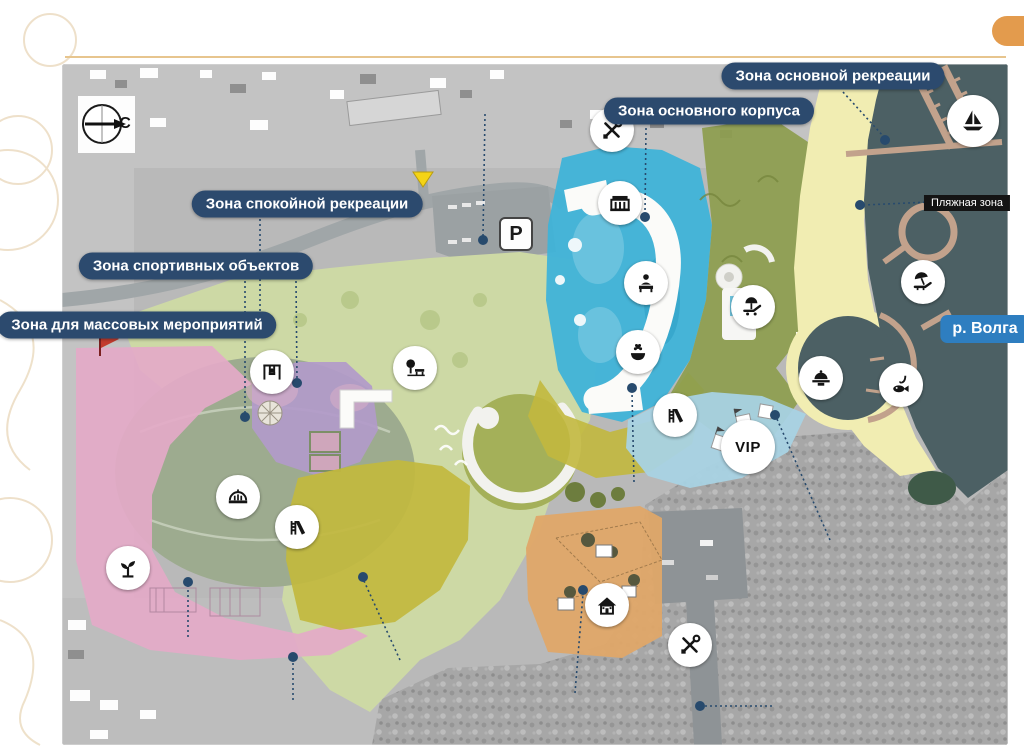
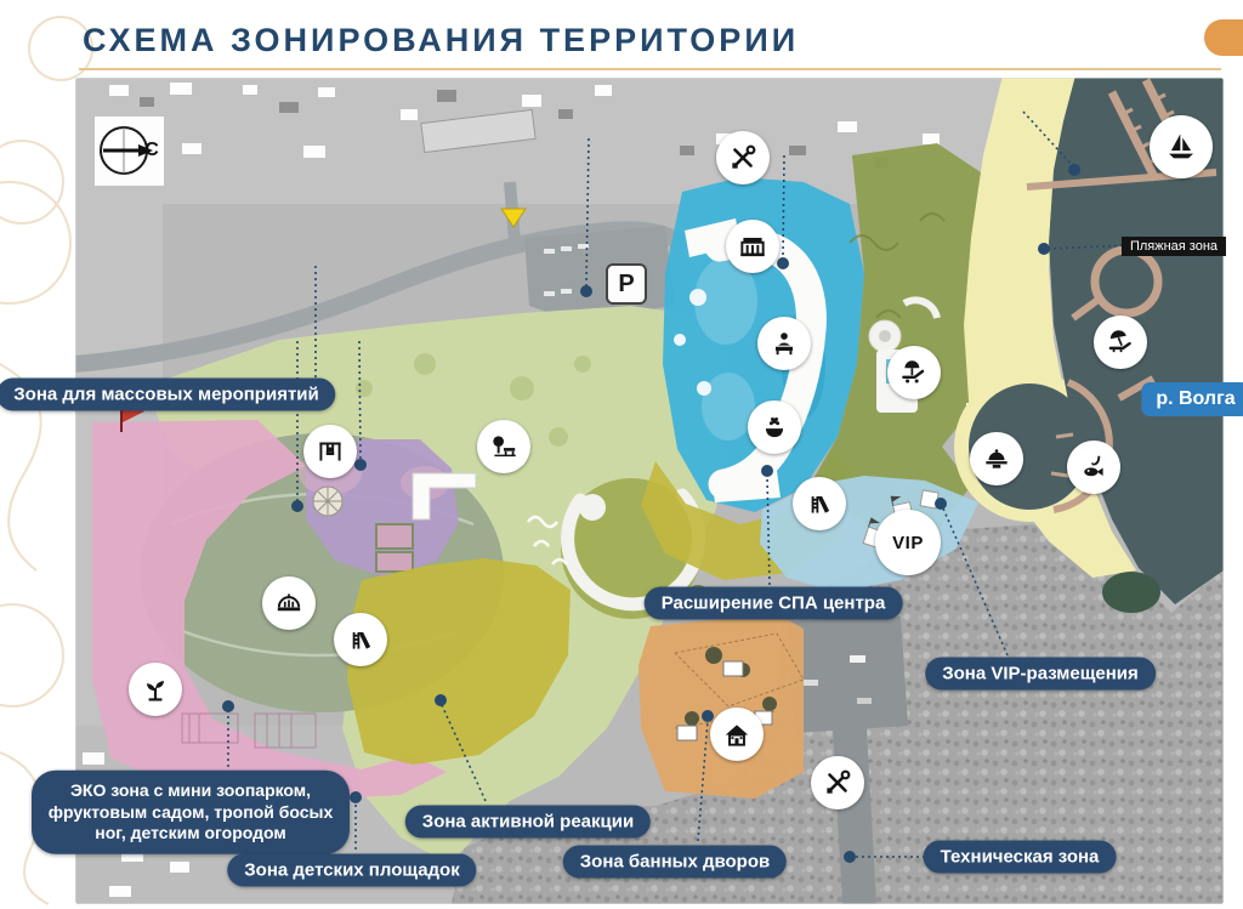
+ СХЕМА ЗОНИРОВАНИЯ ТЕРРИТОРИИ
  С
  P
  VIP
  р. Волга
  Пляжная зона
- Зона основного корпуса
- Зона основной рекреации
- Зона спокойной рекреации
- Зона спортивных объектов
  Зона для массовых мероприятий
+ Расширение СПА центра
+ Зона VIP-размещения
+ ЭКО зона с мини зоопарком, фруктовым садом, тропой босых ног, детским огородом
+ Зона активной реакции
+ Зона детских площадок
+ Зона банных дворов
+ Техническая зона
